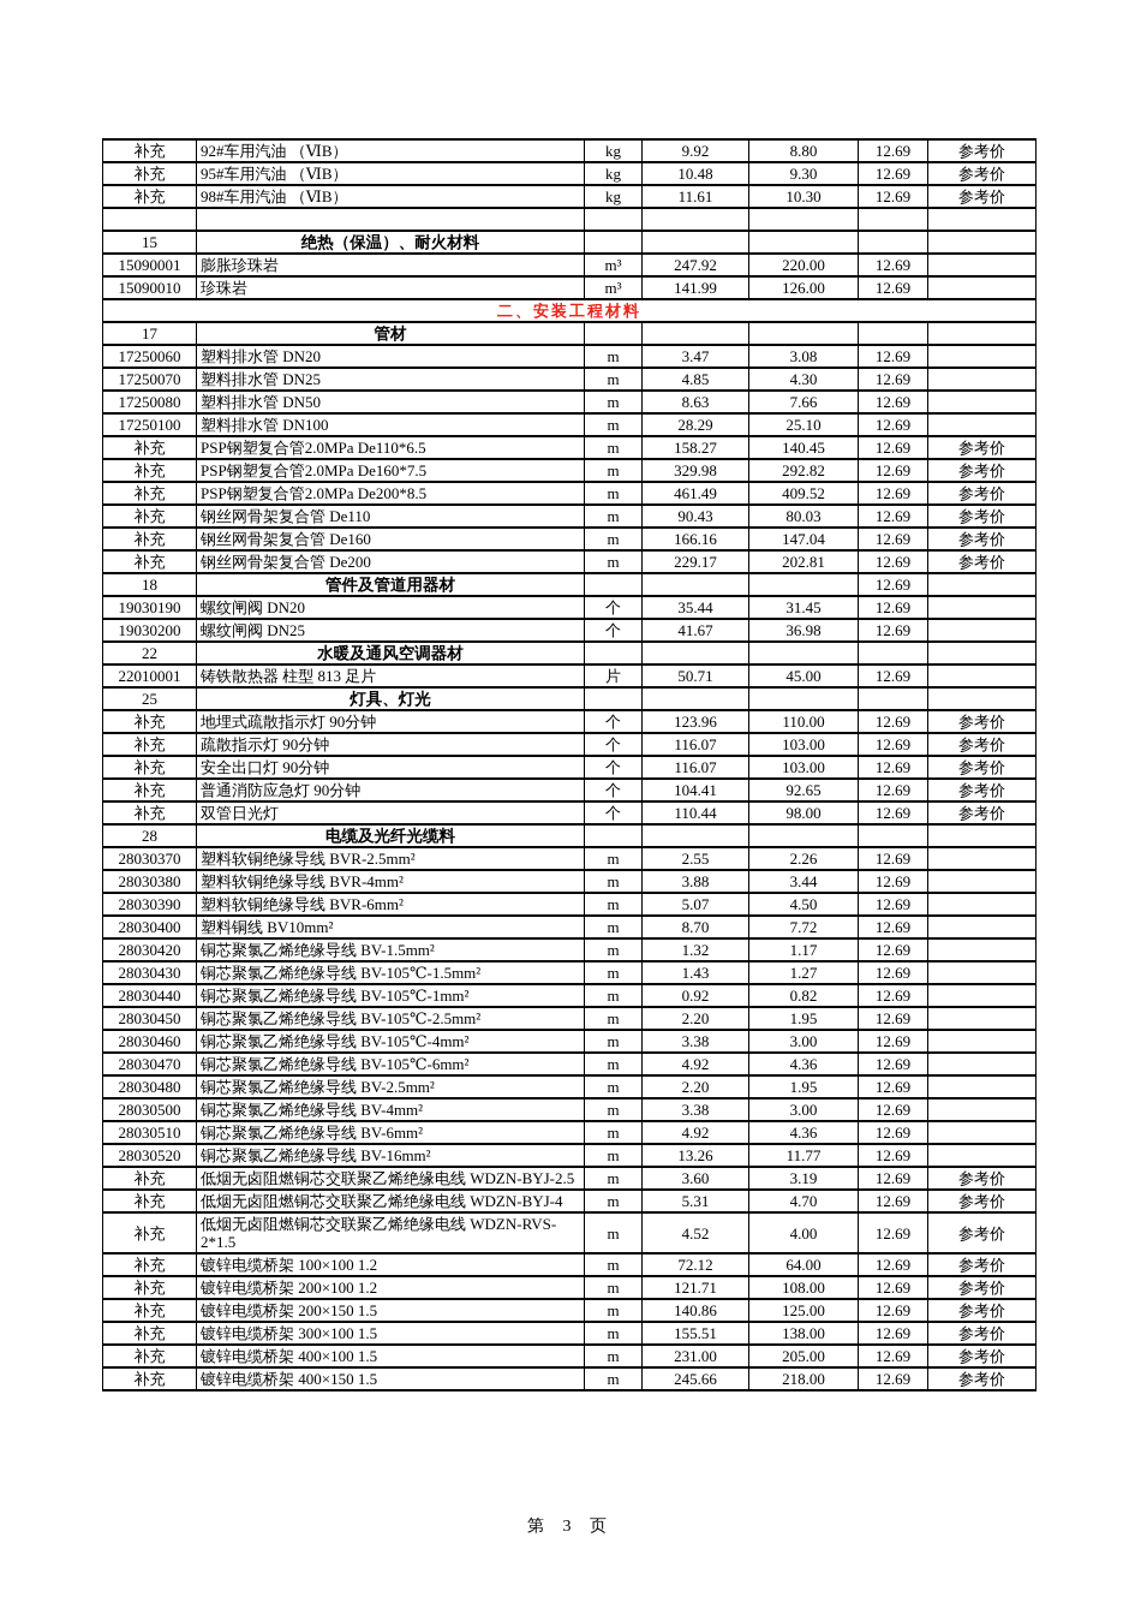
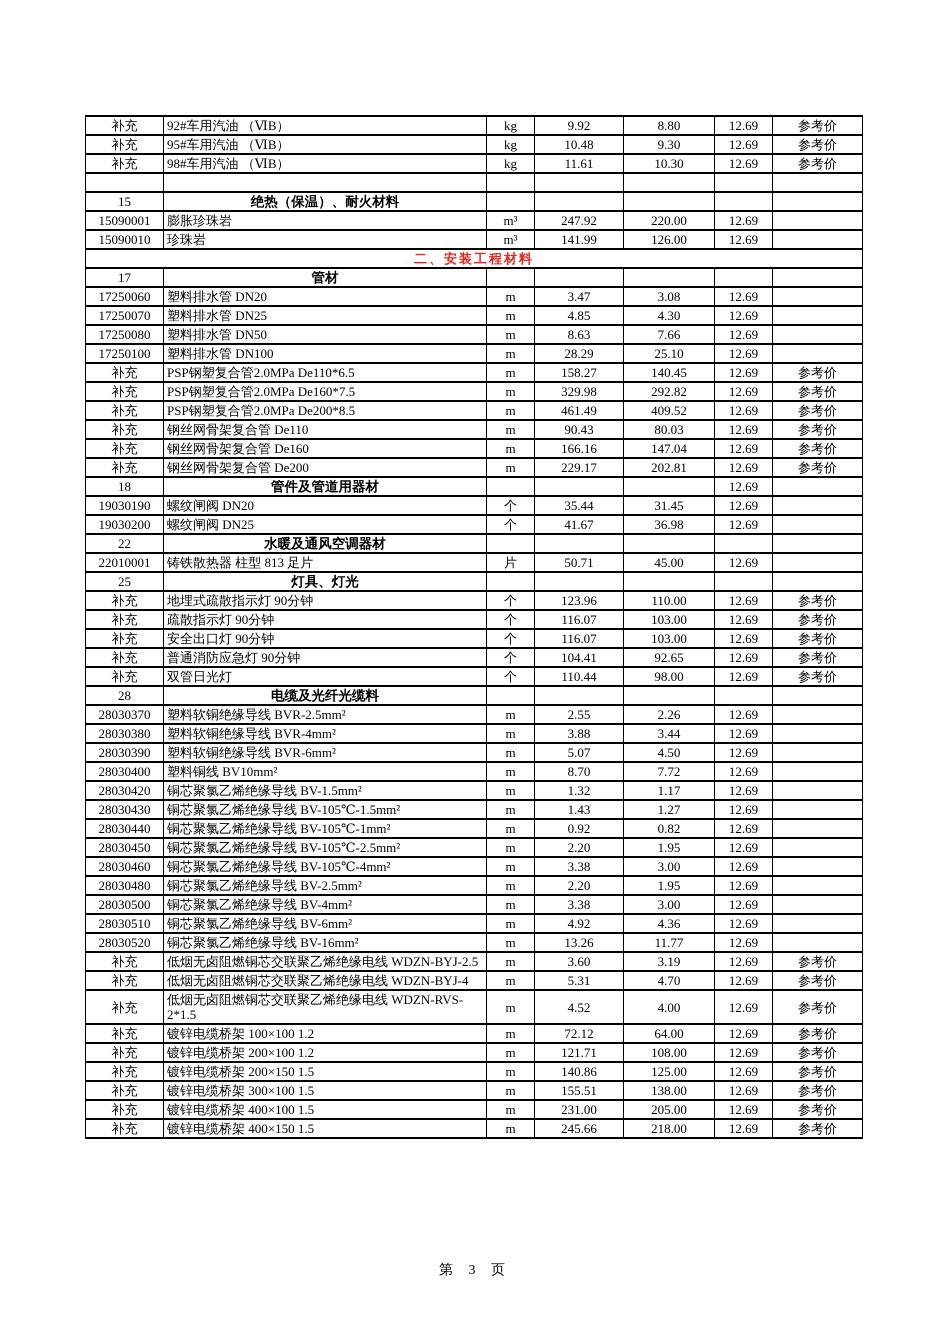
  补充	92#车用汽油 （ⅥB）	kg	9.92	8.80	12.69	参考价
  补充	95#车用汽油 （ⅥB）	kg	10.48	9.30	12.69	参考价
  补充	98#车用汽油 （ⅥB）	kg	11.61	10.30	12.69	参考价
  15	绝热（保温）、耐火材料
  15090001	膨胀珍珠岩	m³	247.92	220.00	12.69
  15090010	珍珠岩	m³	141.99	126.00	12.69
  二、安装工程材料
  17	管材
  17250060	塑料排水管 DN20	m	3.47	3.08	12.69
  17250070	塑料排水管 DN25	m	4.85	4.30	12.69
  17250080	塑料排水管 DN50	m	8.63	7.66	12.69
  17250100	塑料排水管 DN100	m	28.29	25.10	12.69
  补充	PSP钢塑复合管2.0MPa De110*6.5	m	158.27	140.45	12.69	参考价
  补充	PSP钢塑复合管2.0MPa De160*7.5	m	329.98	292.82	12.69	参考价
  补充	PSP钢塑复合管2.0MPa De200*8.5	m	461.49	409.52	12.69	参考价
  补充	钢丝网骨架复合管 De110	m	90.43	80.03	12.69	参考价
  补充	钢丝网骨架复合管 De160	m	166.16	147.04	12.69	参考价
  补充	钢丝网骨架复合管 De200	m	229.17	202.81	12.69	参考价
  18	管件及管道用器材				12.69
  19030190	螺纹闸阀 DN20	个	35.44	31.45	12.69
  19030200	螺纹闸阀 DN25	个	41.67	36.98	12.69
  22	水暖及通风空调器材
  22010001	铸铁散热器 柱型 813 足片	片	50.71	45.00	12.69
  25	灯具、灯光
  补充	地埋式疏散指示灯 90分钟	个	123.96	110.00	12.69	参考价
  补充	疏散指示灯 90分钟	个	116.07	103.00	12.69	参考价
  补充	安全出口灯 90分钟	个	116.07	103.00	12.69	参考价
  补充	普通消防应急灯 90分钟	个	104.41	92.65	12.69	参考价
  补充	双管日光灯	个	110.44	98.00	12.69	参考价
  28	电缆及光纤光缆料
  28030370	塑料软铜绝缘导线 BVR-2.5mm²	m	2.55	2.26	12.69
  28030380	塑料软铜绝缘导线 BVR-4mm²	m	3.88	3.44	12.69
  28030390	塑料软铜绝缘导线 BVR-6mm²	m	5.07	4.50	12.69
  28030400	塑料铜线 BV10mm²	m	8.70	7.72	12.69
  28030420	铜芯聚氯乙烯绝缘导线 BV-1.5mm²	m	1.32	1.17	12.69
  28030430	铜芯聚氯乙烯绝缘导线 BV-105℃-1.5mm²	m	1.43	1.27	12.69
  28030440	铜芯聚氯乙烯绝缘导线 BV-105℃-1mm²	m	0.92	0.82	12.69
  28030450	铜芯聚氯乙烯绝缘导线 BV-105℃-2.5mm²	m	2.20	1.95	12.69
  28030460	铜芯聚氯乙烯绝缘导线 BV-105℃-4mm²	m	3.38	3.00	12.69
- 28030470	铜芯聚氯乙烯绝缘导线 BV-105℃-6mm²	m	4.92	4.36	12.69
  28030480	铜芯聚氯乙烯绝缘导线 BV-2.5mm²	m	2.20	1.95	12.69
  28030500	铜芯聚氯乙烯绝缘导线 BV-4mm²	m	3.38	3.00	12.69
  28030510	铜芯聚氯乙烯绝缘导线 BV-6mm²	m	4.92	4.36	12.69
  28030520	铜芯聚氯乙烯绝缘导线 BV-16mm²	m	13.26	11.77	12.69
  补充	低烟无卤阻燃铜芯交联聚乙烯绝缘电线 WDZN-BYJ-2.5	m	3.60	3.19	12.69	参考价
  补充	低烟无卤阻燃铜芯交联聚乙烯绝缘电线 WDZN-BYJ-4	m	5.31	4.70	12.69	参考价
  补充	低烟无卤阻燃铜芯交联聚乙烯绝缘电线 WDZN-RVS-2*1.5	m	4.52	4.00	12.69	参考价
  补充	镀锌电缆桥架 100×100 1.2	m	72.12	64.00	12.69	参考价
  补充	镀锌电缆桥架 200×100 1.2	m	121.71	108.00	12.69	参考价
  补充	镀锌电缆桥架 200×150 1.5	m	140.86	125.00	12.69	参考价
  补充	镀锌电缆桥架 300×100 1.5	m	155.51	138.00	12.69	参考价
  补充	镀锌电缆桥架 400×100 1.5	m	231.00	205.00	12.69	参考价
  补充	镀锌电缆桥架 400×150 1.5	m	245.66	218.00	12.69	参考价
  第 3 页
